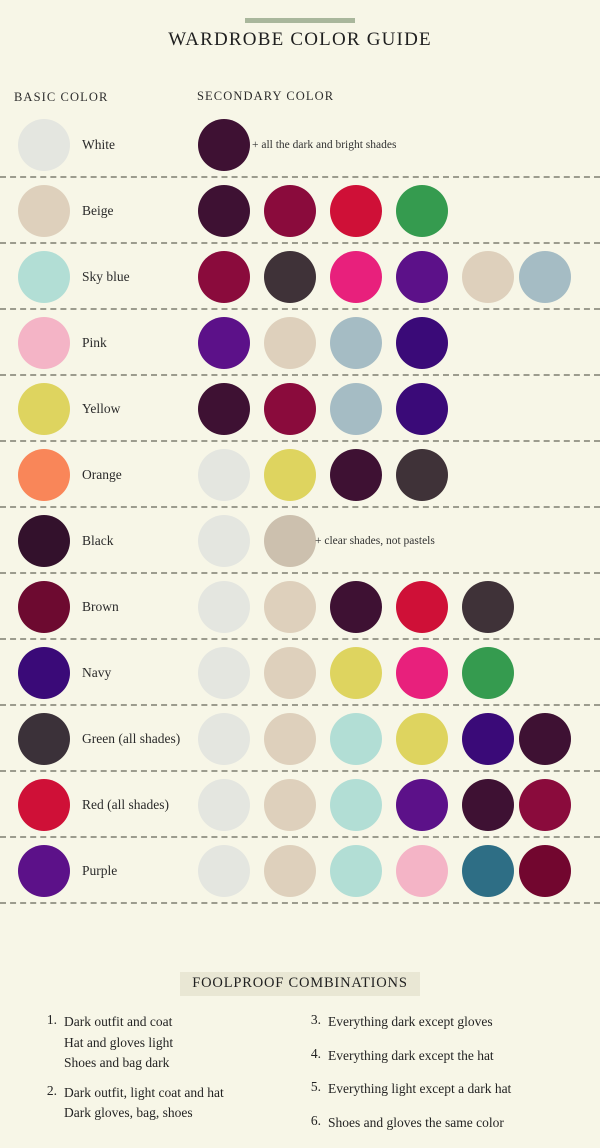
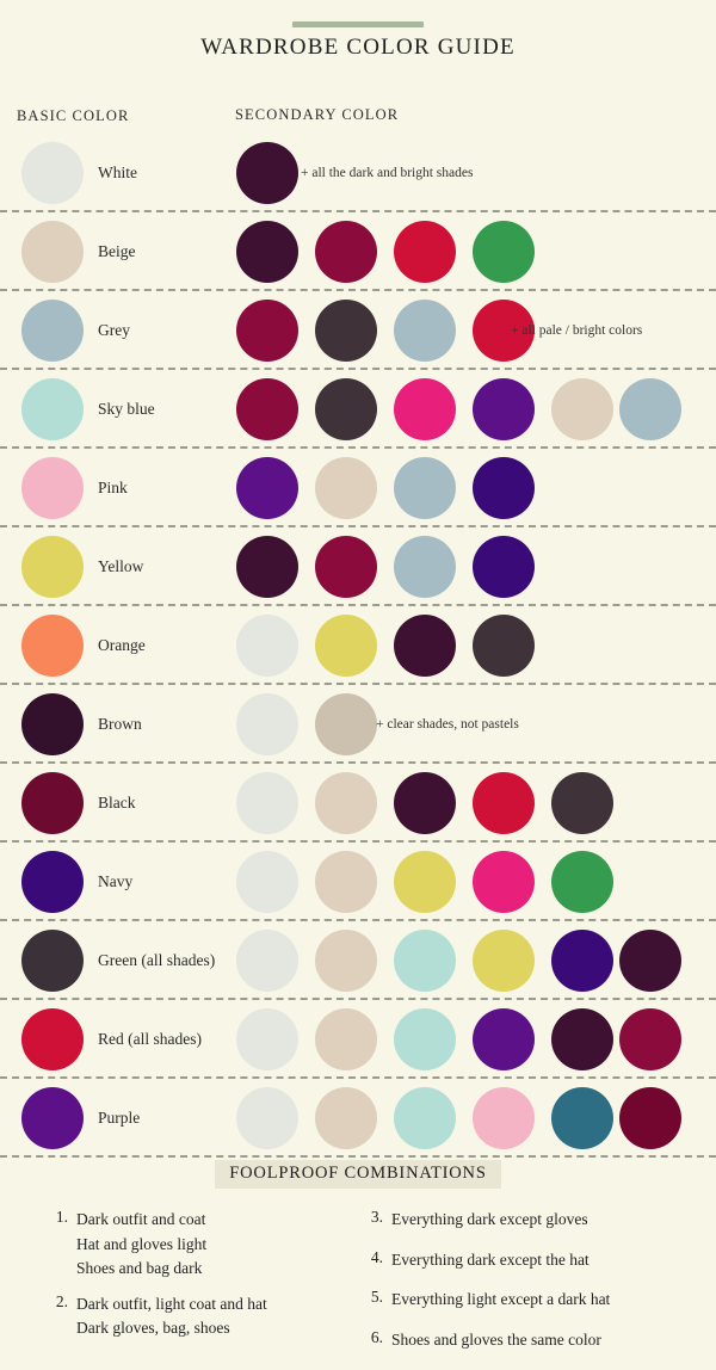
  WARDROBE COLOR GUIDE
  BASIC COLOR
  SECONDARY COLOR
  White
  + all the dark and bright shades
  Beige
+ Grey
+ + all pale / bright colors
  Sky blue
  Pink
  Yellow
  Orange
- Black
+ Brown
  + clear shades, not pastels
- Brown
+ Black
  Navy
  Green (all shades)
  Red (all shades)
  Purple
  FOOLPROOF COMBINATIONS
  1.
  Dark outfit and coat
  Hat and gloves light
  Shoes and bag dark
  2.
  Dark outfit, light coat and hat
  Dark gloves, bag, shoes
  3.
  Everything dark except gloves
  4.
  Everything dark except the hat
  5.
  Everything light except a dark hat
  6.
  Shoes and gloves the same color
